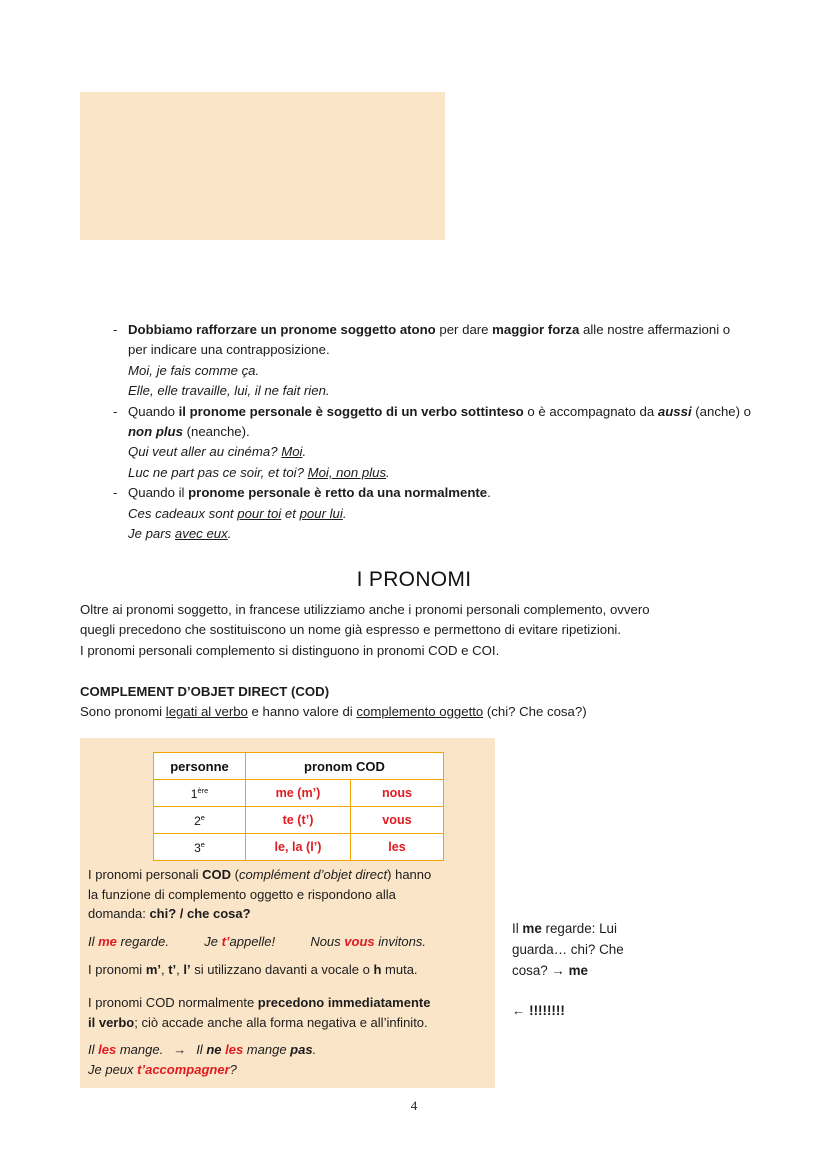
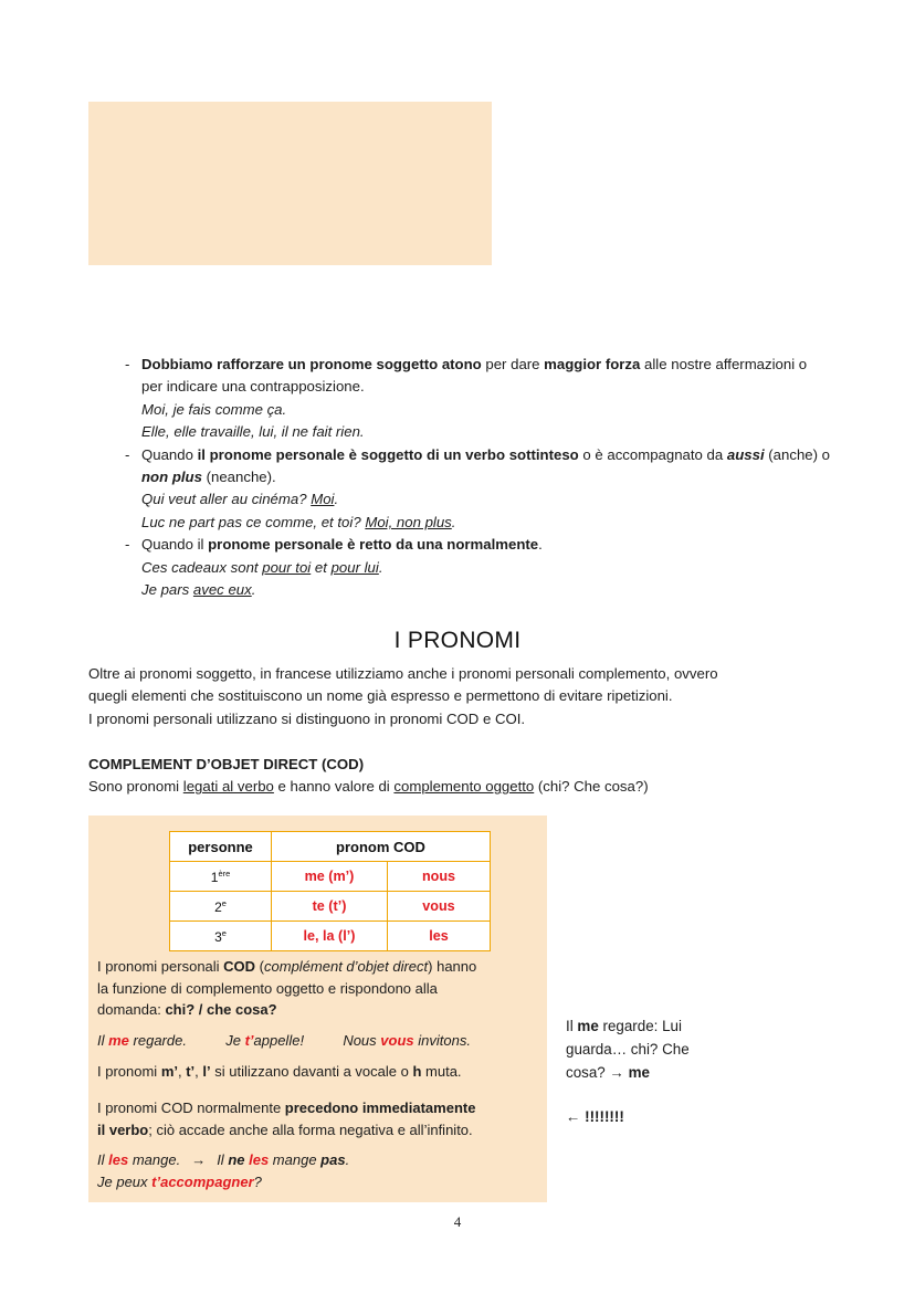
  -
  Dobbiamo rafforzare un pronome soggetto atono per dare maggior forza alle nostre affermazioni o per indicare una contrapposizione.
  Moi, je fais comme ça.
  Elle, elle travaille, lui, il ne fait rien.
  -
  Quando il pronome personale è soggetto di un verbo sottinteso o è accompagnato da aussi (anche) o non plus (neanche).
  Qui veut aller au cinéma? Moi.
- Luc ne part pas ce soir, et toi? Moi, non plus.
+ Luc ne part pas ce comme, et toi? Moi, non plus.
  -
  Quando il pronome personale è retto da una normalmente.
  Ces cadeaux sont pour toi et pour lui.
  Je pars avec eux.
  I PRONOMI
  Oltre ai pronomi soggetto, in francese utilizziamo anche i pronomi personali complemento, ovvero
- quegli precedono che sostituiscono un nome già espresso e permettono di evitare ripetizioni.
+ quegli elementi che sostituiscono un nome già espresso e permettono di evitare ripetizioni.
- I pronomi personali complemento si distinguono in pronomi COD e COI.
+ I pronomi personali utilizzano si distinguono in pronomi COD e COI.
  COMPLEMENT D’OBJET DIRECT (COD)
  Sono pronomi legati al verbo e hanno valore di complemento oggetto (chi? Che cosa?)
  personne	pronom COD
  1ère	me (m’)	nous
  2e	te (t’)	vous
  3e	le, la (l’)	les
  I pronomi personali COD (complément d’objet direct) hanno
  la funzione di complemento oggetto e rispondono alla
  domanda: chi? / che cosa?
  Il me regarde. Je t’appelle! Nous vous invitons.
  I pronomi m’, t’, l’ si utilizzano davanti a vocale o h muta.
  I pronomi COD normalmente precedono immediatamente
  il verbo; ciò accade anche alla forma negativa e all’infinito.
  Il les mange. → Il ne les mange pas.
  Je peux t’accompagner?
  Il me regarde: Lui
  guarda… chi? Che
  cosa? → me
  ← !!!!!!!!
  4
